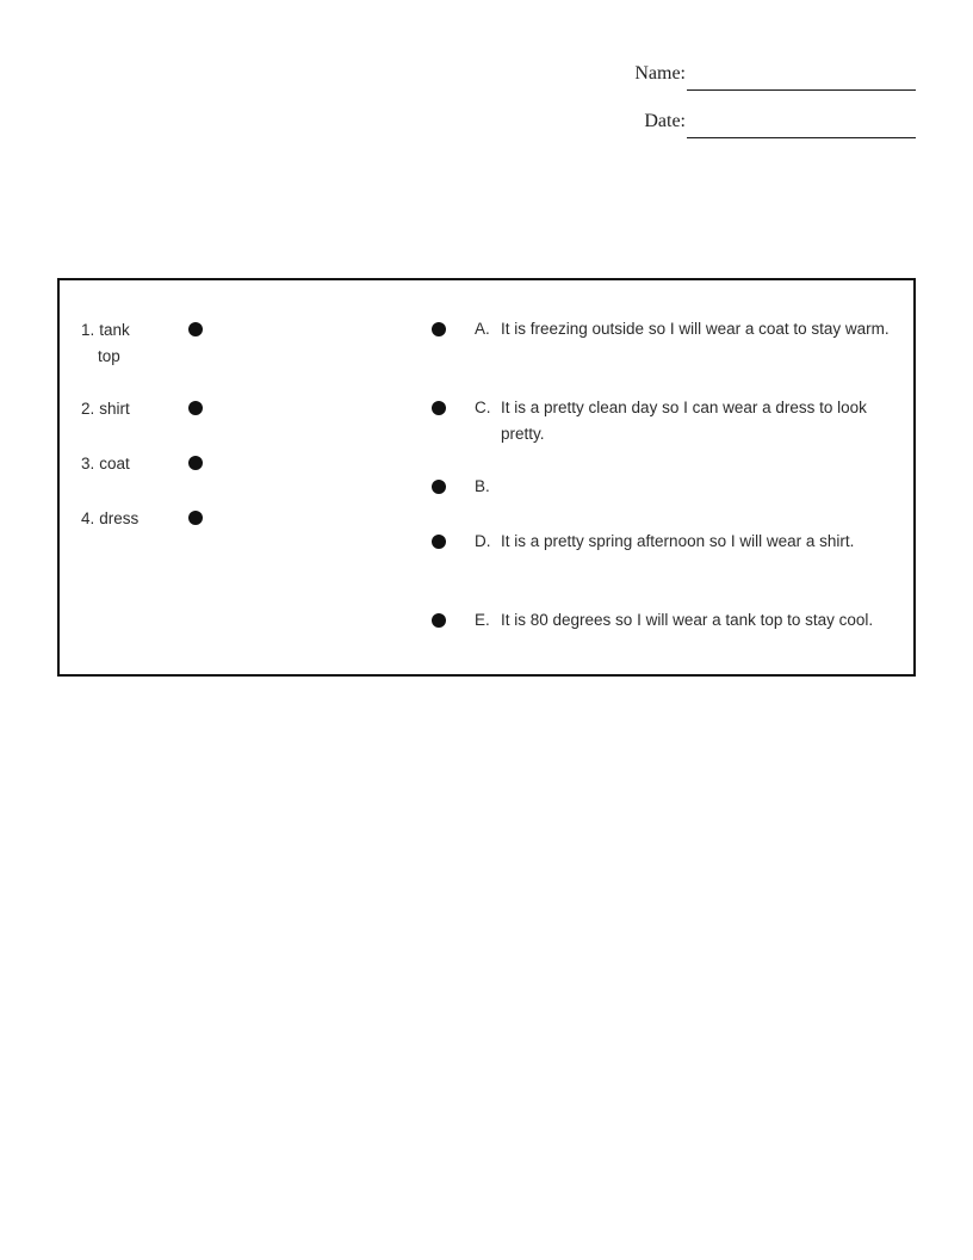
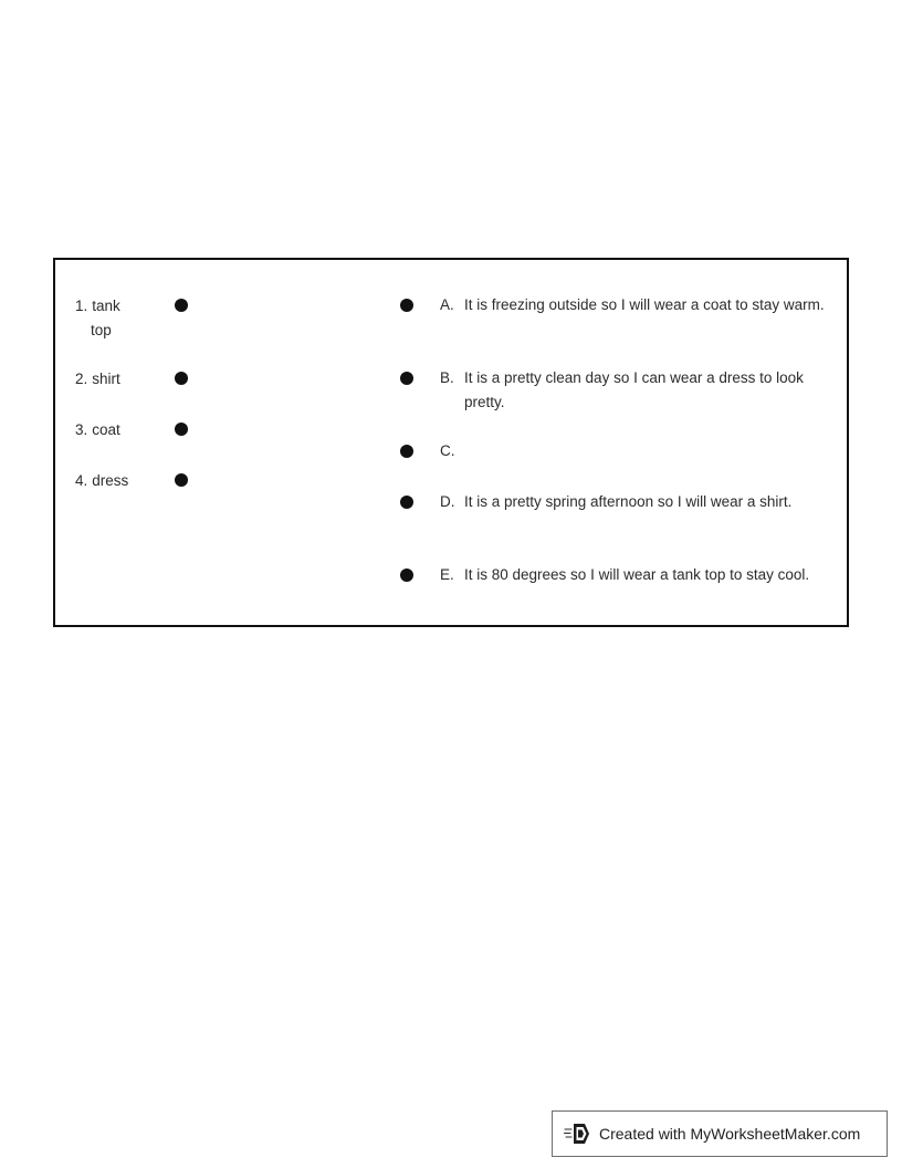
- Name:
- Date:
  1. tank
  top
  2. shirt
  3. coat
  4. dress
  A.
  It is freezing outside so I will wear a coat to stay warm.
- C.
+ B.
  It is a pretty clean day so I can wear a dress to look pretty.
- B.
+ C.
  D.
  It is a pretty spring afternoon so I will wear a shirt.
  E.
  It is 80 degrees so I will wear a tank top to stay cool.
+ Created with MyWorksheetMaker.com
